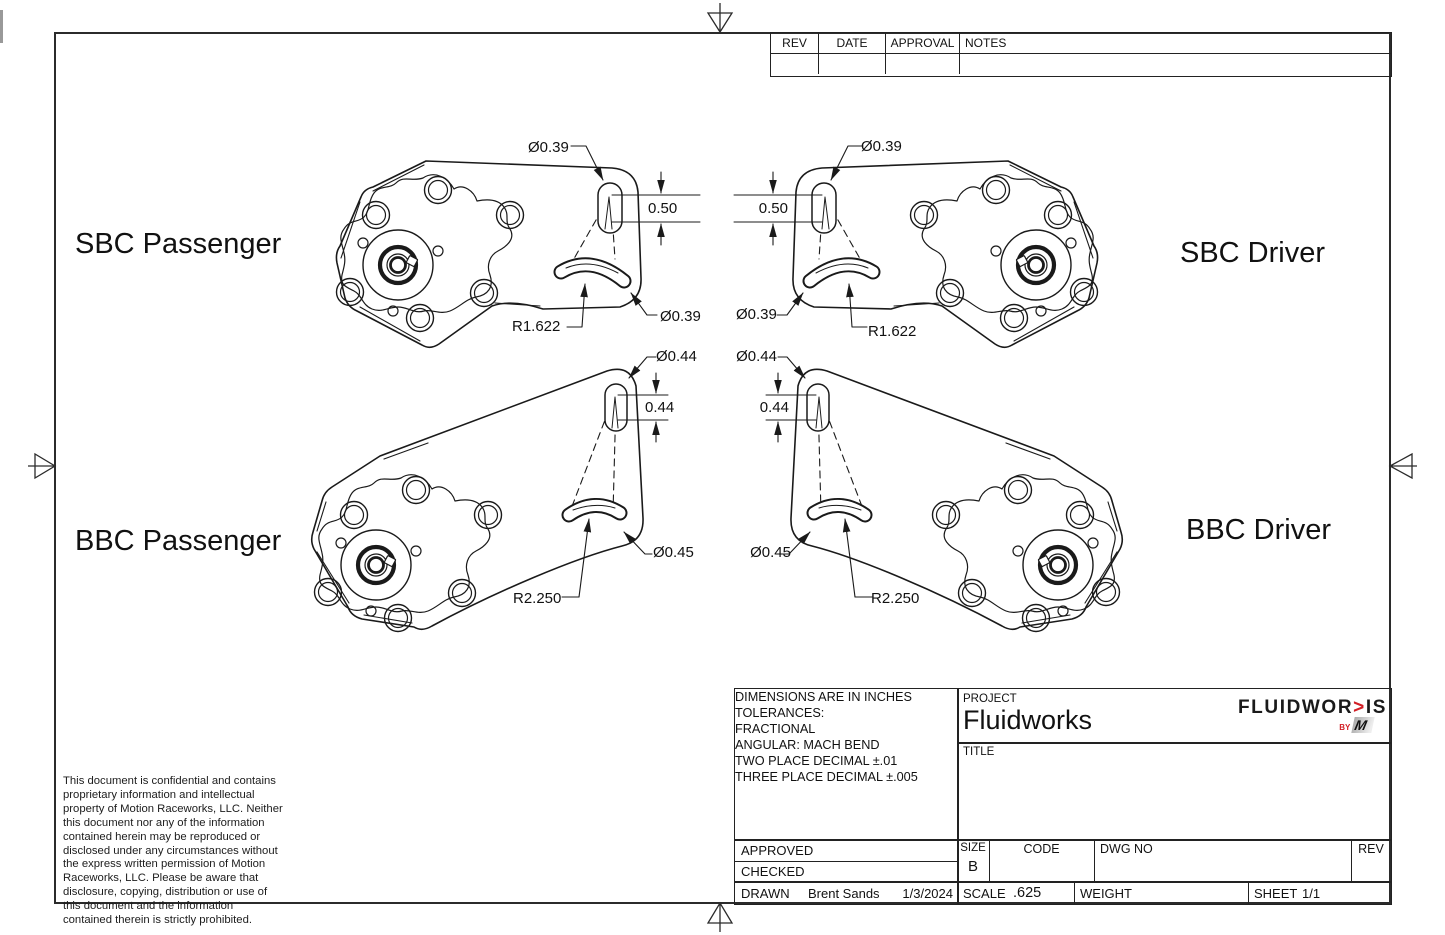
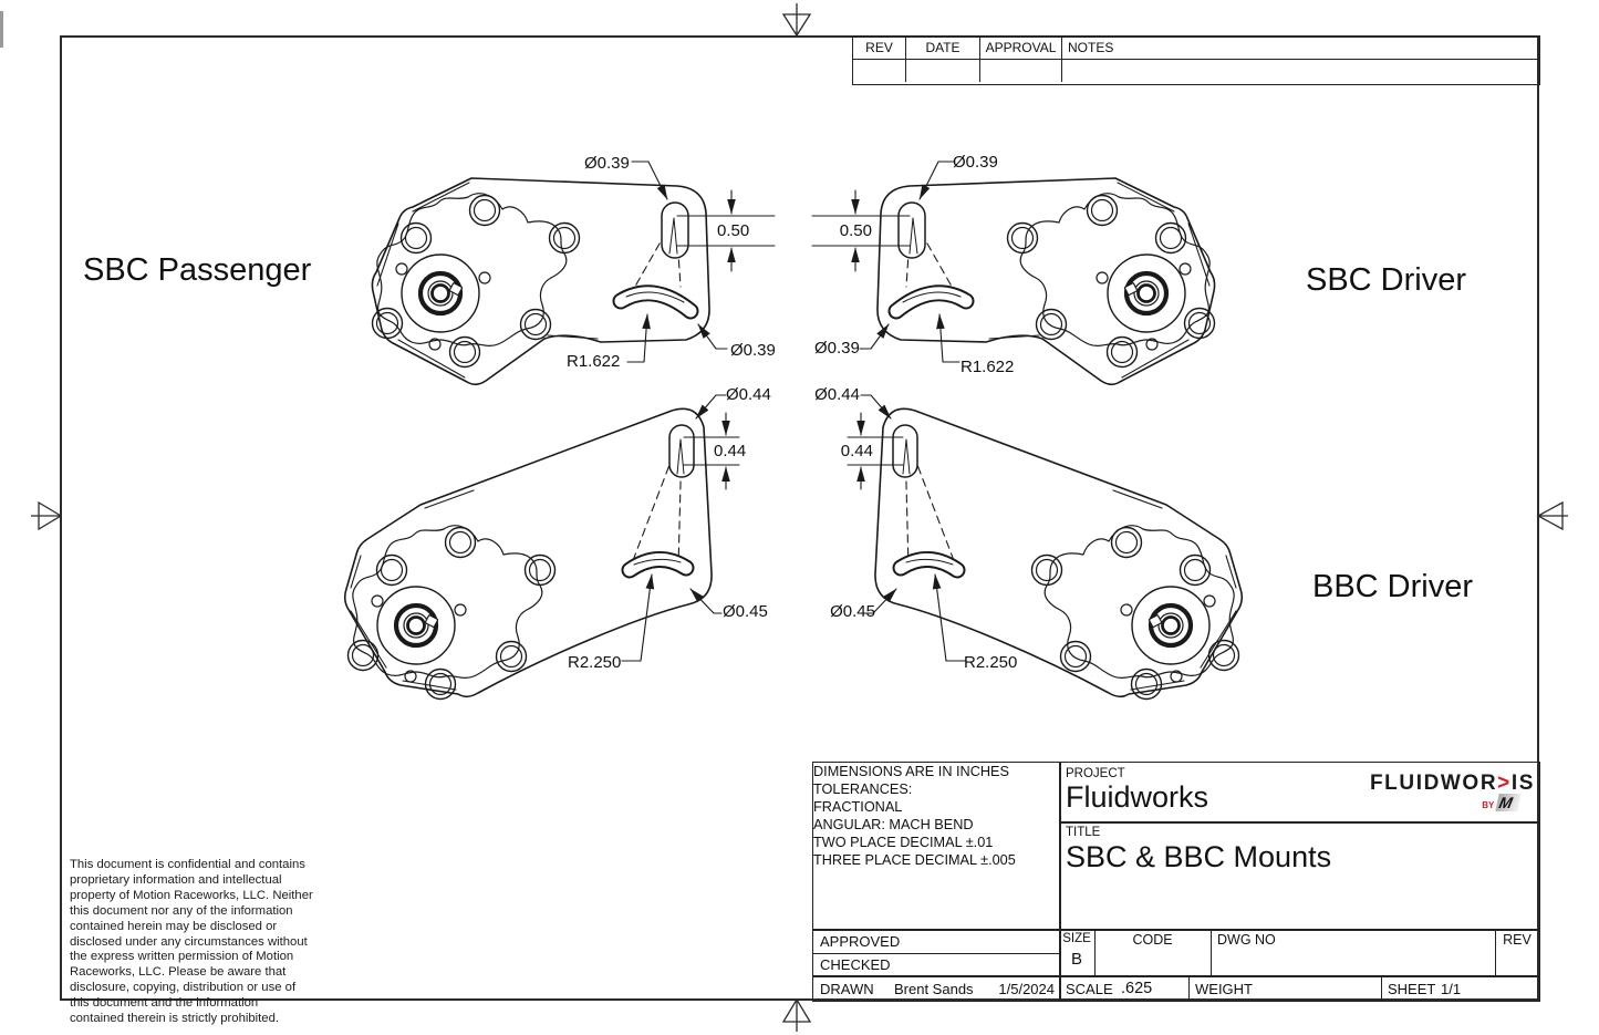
  SBC Passenger
  SBC Driver
- BBC Passenger
  BBC Driver
  Ø0.39
  0.50
  R1.622
  Ø0.39
  Ø0.39
  0.50
  R1.622
  Ø0.39
  Ø0.44
  0.44
  R2.250
  Ø0.45
  Ø0.44
  0.44
  R2.250
  Ø0.45
  REV
  DATE
  APPROVAL
  NOTES
  DIMENSIONS ARE IN INCHES
  TOLERANCES:
  FRACTIONAL
  ANGULAR: MACH BEND
  TWO PLACE DECIMAL ±.01
  THREE PLACE DECIMAL ±.005
  PROJECT
  Fluidworks
  TITLE
+ SBC & BBC Mounts
  FLUIDWOR>IS
  APPROVED
  CHECKED
  DRAWN
  Brent Sands
- 1/3/2024
+ 1/5/2024
  SIZE
  B
  CODE
  DWG NO
  REV
  SCALE
  .625
  WEIGHT
  SHEET
  1/1
- This document is confidential and contains proprietary information and intellectual property of Motion Raceworks, LLC. Neither this document nor any of the information contained herein may be reproduced or disclosed under any circumstances without the express written permission of Motion Raceworks, LLC. Please be aware that disclosure, copying, distribution or use of this document and the information contained therein is strictly prohibited.
+ This document is confidential and contains proprietary information and intellectual property of Motion Raceworks, LLC. Neither this document nor any of the information contained herein may be disclosed or disclosed under any circumstances without the express written permission of Motion Raceworks, LLC. Please be aware that disclosure, copying, distribution or use of this document and the information contained therein is strictly prohibited.
